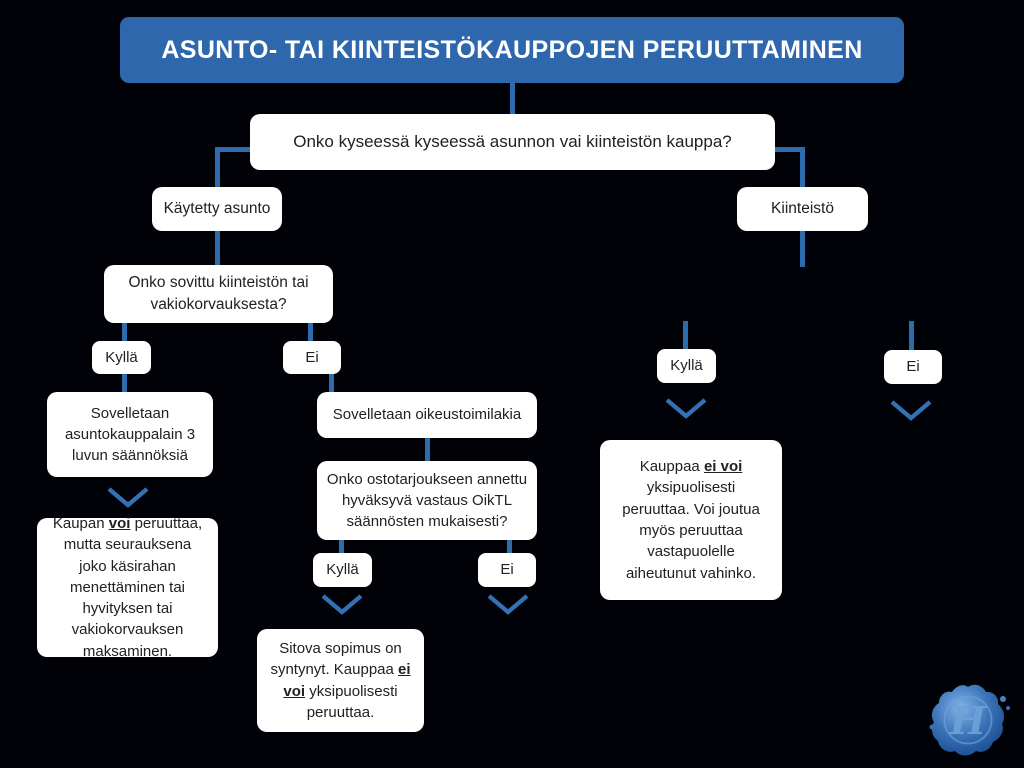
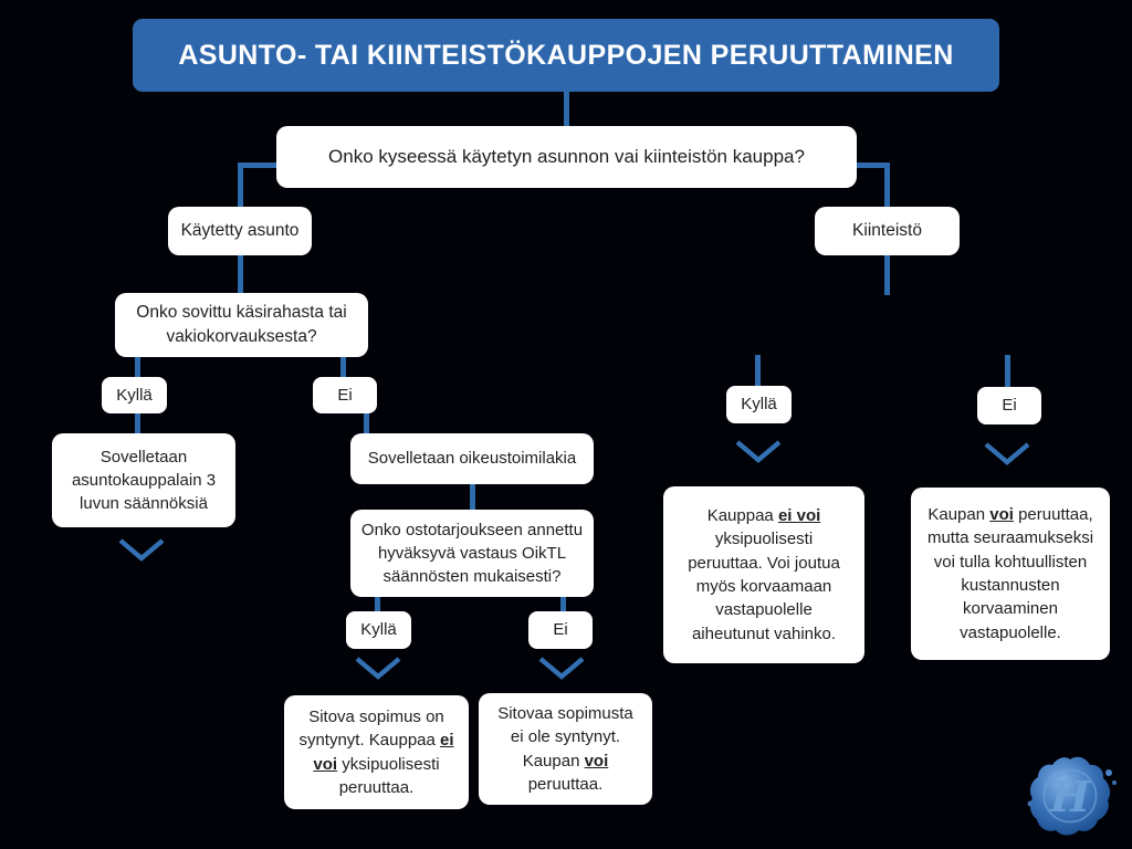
  ASUNTO- TAI KIINTEISTÖKAUPPOJEN PERUUTTAMINEN
- Onko kyseessä kyseessä asunnon vai kiinteistön kauppa?
+ Onko kyseessä käytetyn asunnon vai kiinteistön kauppa?
  Käytetty asunto
  Kiinteistö
- Onko sovittu kiinteistön tai vakiokorvauksesta?
+ Onko sovittu käsirahasta tai vakiokorvauksesta?
  Kyllä
  Ei
  Sovelletaan asuntokauppalain 3 luvun säännöksiä
- Kaupan voi peruuttaa, mutta seurauksena joko käsirahan menettäminen tai hyvityksen tai vakiokorvauksen maksaminen.
  Sovelletaan oikeustoimilakia
  Onko ostotarjoukseen annettu hyväksyvä vastaus OikTL säännösten mukaisesti?
  Kyllä
  Ei
  Sitova sopimus on syntynyt. Kauppaa ei voi yksipuolisesti peruuttaa.
+ Sitovaa sopimusta ei ole syntynyt. Kaupan voi peruuttaa.
  Kyllä
  Ei
- Kauppaa ei voi yksipuolisesti peruuttaa. Voi joutua myös peruuttaa vastapuolelle aiheutunut vahinko.
+ Kauppaa ei voi yksipuolisesti peruuttaa. Voi joutua myös korvaamaan vastapuolelle aiheutunut vahinko.
+ Kaupan voi peruuttaa, mutta seuraamukseksi voi tulla kohtuullisten kustannusten korvaaminen vastapuolelle.
  H
